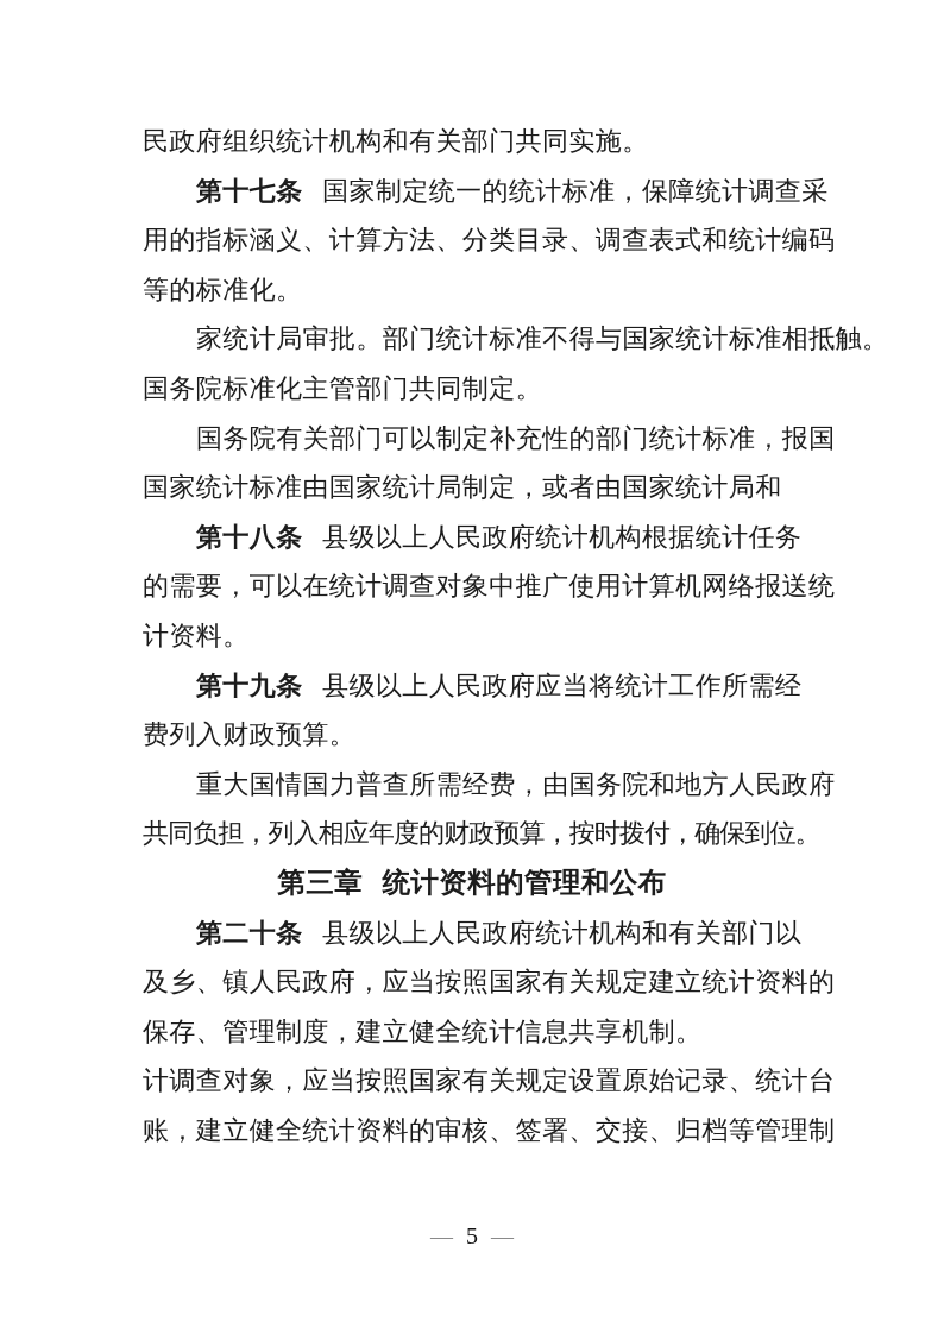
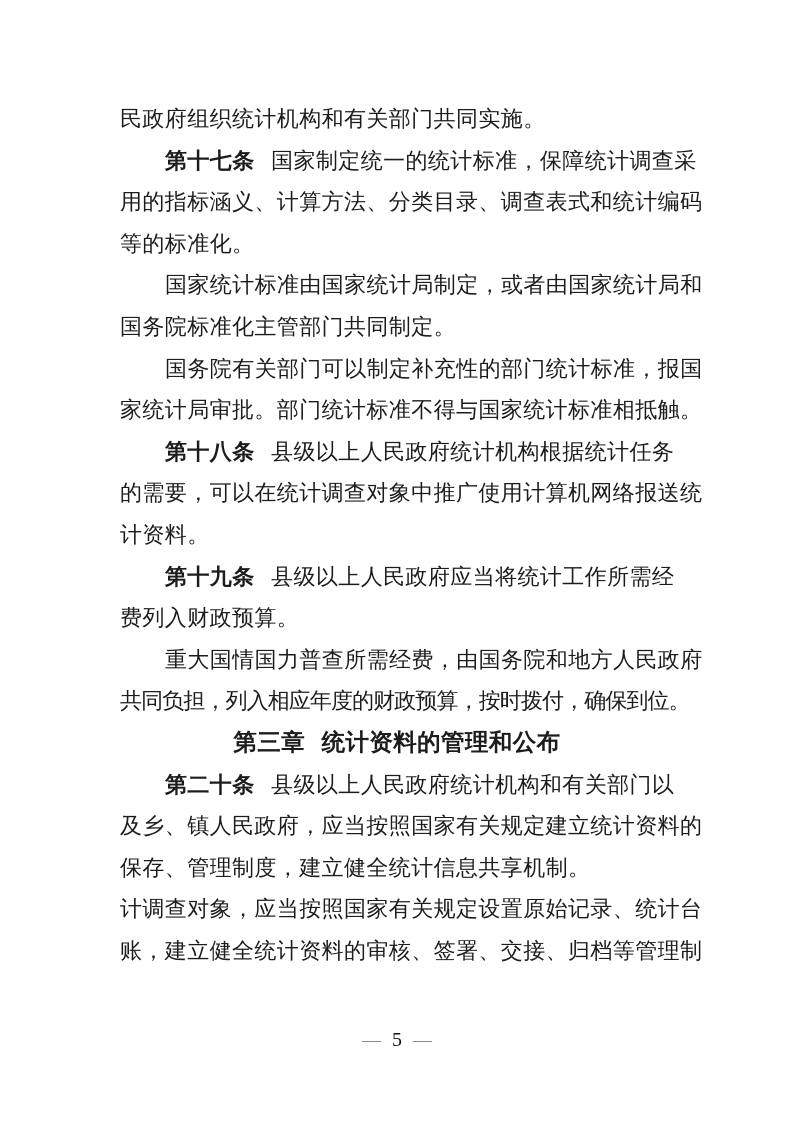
  民政府组织统计机构和有关部门共同实施。
  第十七条 国家制定统一的统计标准，保障统计调查采
  用的指标涵义、计算方法、分类目录、调查表式和统计编码
  等的标准化。
- 家统计局审批。部门统计标准不得与国家统计标准相抵触。
+ 国家统计标准由国家统计局制定，或者由国家统计局和
  国务院标准化主管部门共同制定。
  国务院有关部门可以制定补充性的部门统计标准，报国
- 国家统计标准由国家统计局制定，或者由国家统计局和
+ 家统计局审批。部门统计标准不得与国家统计标准相抵触。
  第十八条 县级以上人民政府统计机构根据统计任务
  的需要，可以在统计调查对象中推广使用计算机网络报送统
  计资料。
  第十九条 县级以上人民政府应当将统计工作所需经
  费列入财政预算。
  重大国情国力普查所需经费，由国务院和地方人民政府
  共同负担，列入相应年度的财政预算，按时拨付，确保到位。
  第三章 统计资料的管理和公布
  第二十条 县级以上人民政府统计机构和有关部门以
  及乡、镇人民政府，应当按照国家有关规定建立统计资料的
  保存、管理制度，建立健全统计信息共享机制。
  计调查对象，应当按照国家有关规定设置原始记录、统计台
  账，建立健全统计资料的审核、签署、交接、归档等管理制
  — 5 —
